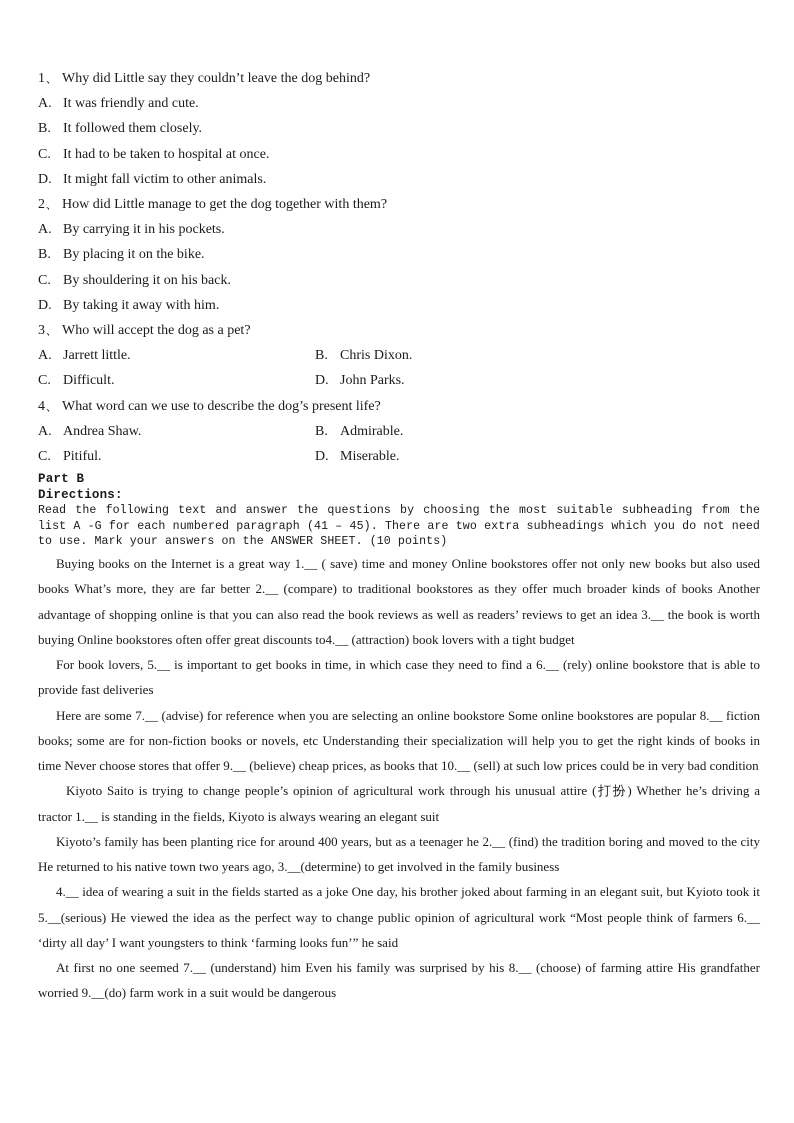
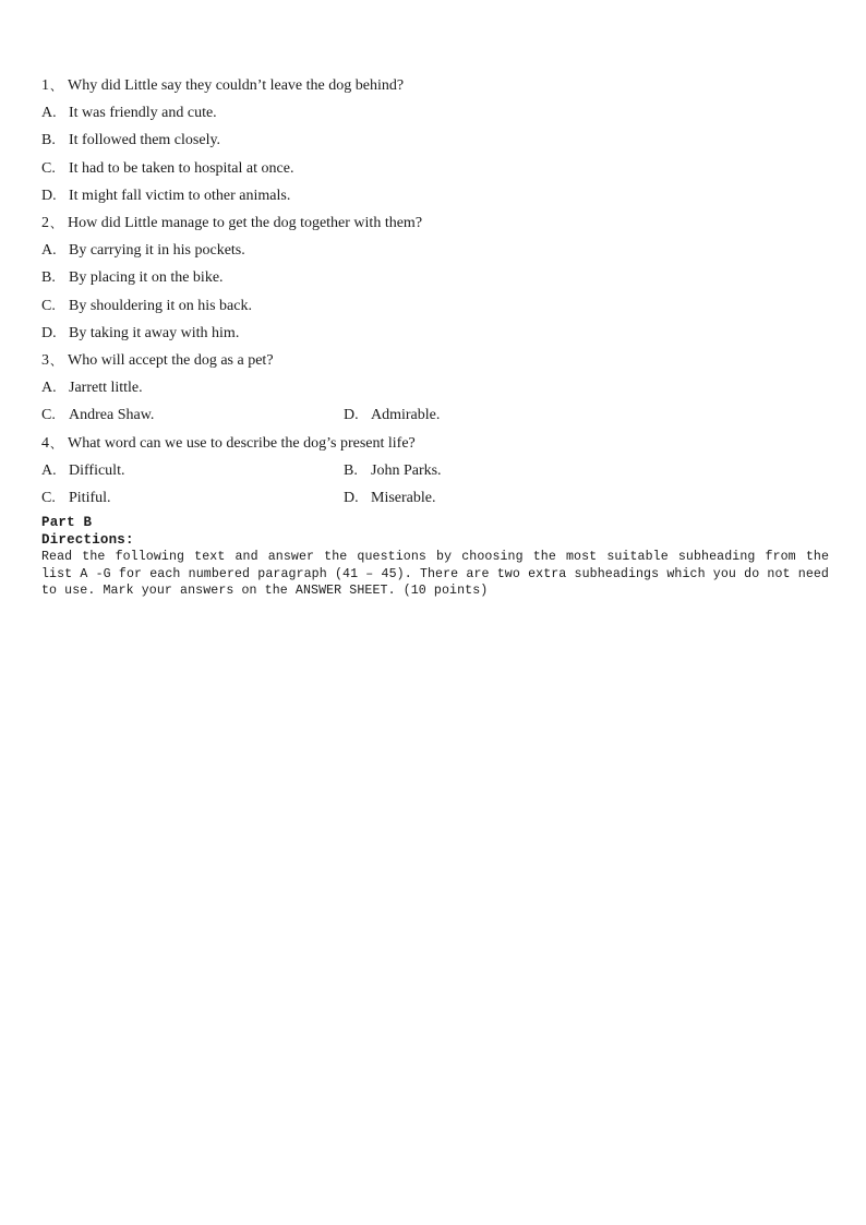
  1、 Why did Little say they couldn’t leave the dog behind?
  A. It was friendly and cute.
  B. It followed them closely.
  C. It had to be taken to hospital at once.
  D. It might fall victim to other animals.
  2、 How did Little manage to get the dog together with them?
  A. By carrying it in his pockets.
  B. By placing it on the bike.
  C. By shouldering it on his back.
  D. By taking it away with him.
  3、 Who will accept the dog as a pet?
  A. Jarrett little.
- B. Chris Dixon.
- C. Difficult.
+ C. Andrea Shaw.
- D. John Parks.
+ D. Admirable.
  4、 What word can we use to describe the dog’s present life?
- A. Andrea Shaw.
+ A. Difficult.
- B. Admirable.
+ B. John Parks.
  C. Pitiful.
  D. Miserable.
  Part B
  Directions:
  Read the following text and answer the questions by choosing the most suitable subheading from the list A -G for each numbered paragraph (41 – 45). There are two extra subheadings which you do not need to use. Mark your answers on the ANSWER SHEET. (10 points)
- Buying books on the Internet is a great way 1.__ ( save) time and money Online bookstores offer not only new books but also used books What’s more, they are far better 2.__ (compare) to traditional bookstores as they offer much broader kinds of books Another advantage of shopping online is that you can also read the book reviews as well as readers’ reviews to get an idea 3.__ the book is worth buying Online bookstores often offer great discounts to4.__ (attraction) book lovers with a tight budget
- For book lovers, 5.__ is important to get books in time, in which case they need to find a 6.__ (rely) online bookstore that is able to provide fast deliveries
- Here are some 7.__ (advise) for reference when you are selecting an online bookstore Some online bookstores are popular 8.__ fiction books; some are for non-fiction books or novels, etc Understanding their specialization will help you to get the right kinds of books in time Never choose stores that offer 9.__ (believe) cheap prices, as books that 10.__ (sell) at such low prices could be in very bad condition
- Kiyoto Saito is trying to change people’s opinion of agricultural work through his unusual attire (打扮) Whether he’s driving a tractor 1.__ is standing in the fields, Kiyoto is always wearing an elegant suit
- Kiyoto’s family has been planting rice for around 400 years, but as a teenager he 2.__ (find) the tradition boring and moved to the city He returned to his native town two years ago, 3.__(determine) to get involved in the family business
- 4.__ idea of wearing a suit in the fields started as a joke One day, his brother joked about farming in an elegant suit, but Kyioto took it 5.__(serious) He viewed the idea as the perfect way to change public opinion of agricultural work “Most people think of farmers 6.__ ‘dirty all day’ I want youngsters to think ‘farming looks fun’” he said
- At first no one seemed 7.__ (understand) him Even his family was surprised by his 8.__ (choose) of farming attire His grandfather worried 9.__(do) farm work in a suit would be dangerous
